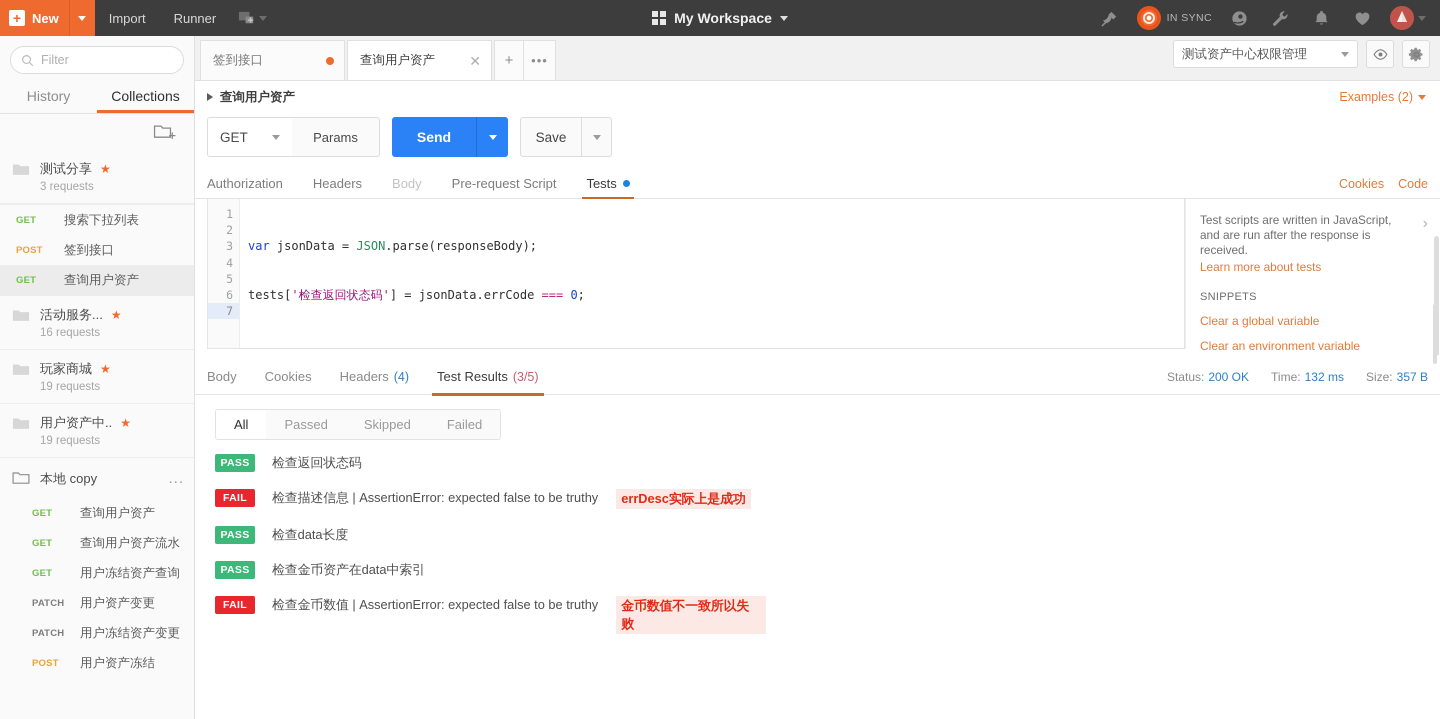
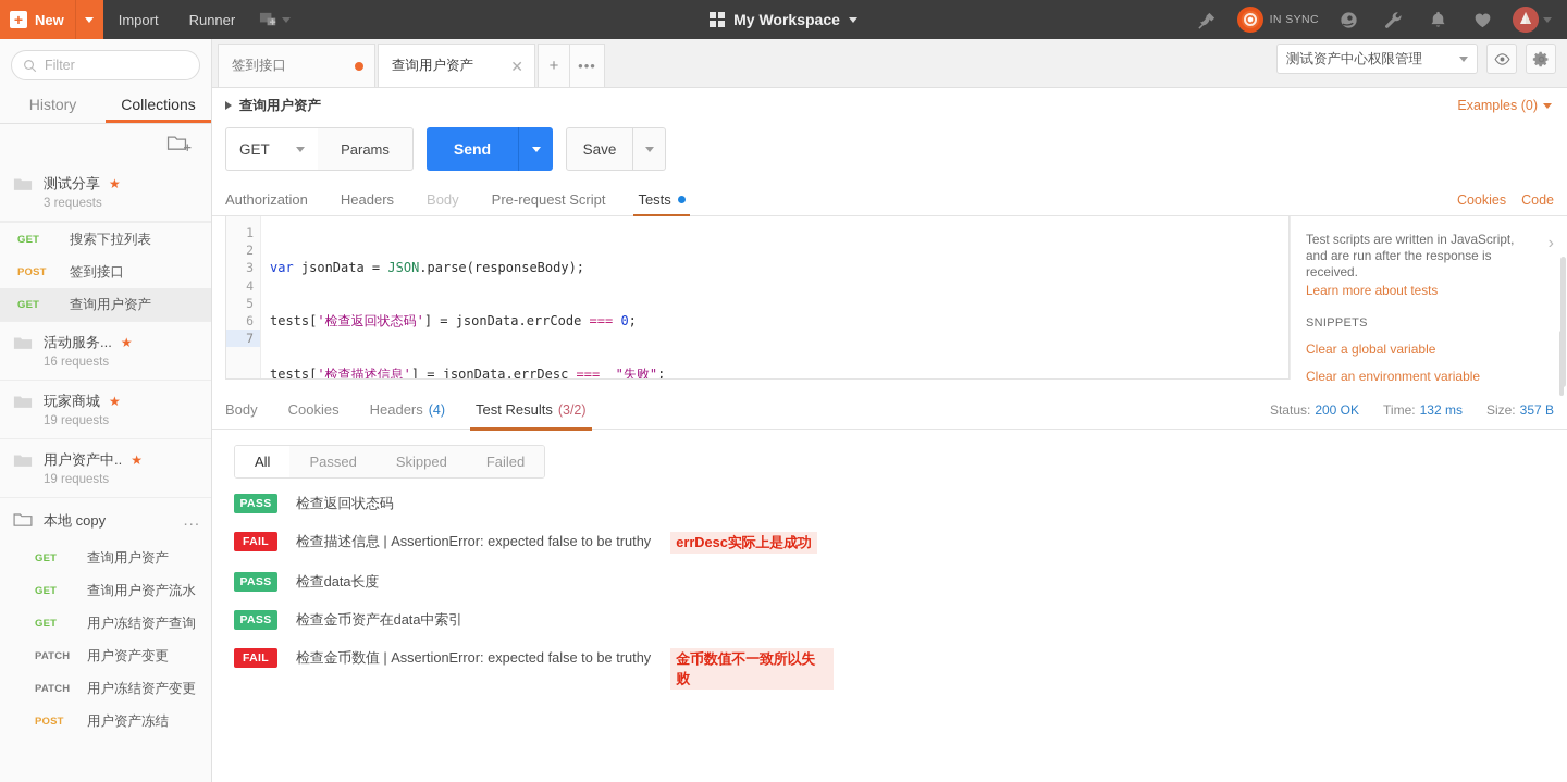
  +
  New
  Import
  Runner
  My Workspace
  IN SYNC
  Filter
  History
  Collections
  测试分享
  ★
  3 requests
  GET
  搜索下拉列表
  POST
  签到接口
  GET
  查询用户资产
  活动服务...
  ★
  16 requests
  玩家商城
  ★
  19 requests
  用户资产中..
  ★
  19 requests
  本地 copy
  ...
  GET
  查询用户资产
  GET
  查询用户资产流水
  GET
  用户冻结资产查询
  PATCH
  用户资产变更
  PATCH
  用户冻结资产变更
  POST
  用户资产冻结
  签到接口
  查询用户资产
  ✕
  +
  •••
  测试资产中心权限管理
  查询用户资产
- Examples (2)
+ Examples (0)
  GET
  Params
  Send
  Save
  Authorization
  Headers
  Body
  Pre-request Script
  Tests
  Cookies
  Code
  1
  2
  3
  4
  5
  6
  7
  var jsonData = JSON.parse(responseBody);
  tests['检查返回状态码'] = jsonData.errCode === 0;
+ tests['检查描述信息'] = jsonData.errDesc === "失败";
  Test scripts are written in JavaScript, and are run after the response is received.
  Learn more about tests
  SNIPPETS
  Clear a global variable
  Clear an environment variable
  ›
  Body
  Cookies
  Headers
  (4)
  Test Results
- (3/5)
+ (3/2)
  Status: 200 OK
  Time: 132 ms
  Size: 357 B
  All
  Passed
  Skipped
  Failed
  PASS
  检查返回状态码
  FAIL
  检查描述信息 | AssertionError: expected false to be truthy
  errDesc实际上是成功
  PASS
  检查data长度
  PASS
  检查金币资产在data中索引
  FAIL
  检查金币数值 | AssertionError: expected false to be truthy
  金币数值不一致所以失败
